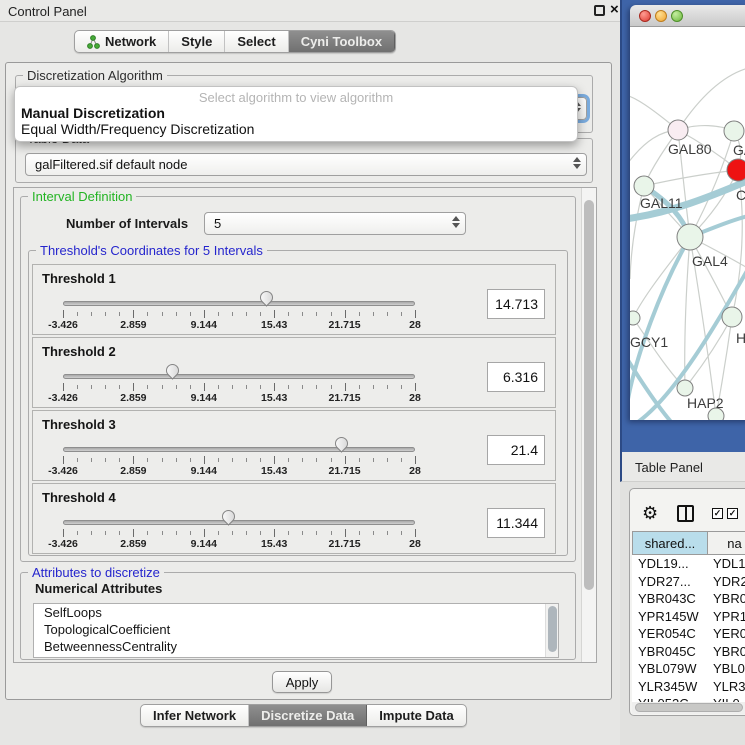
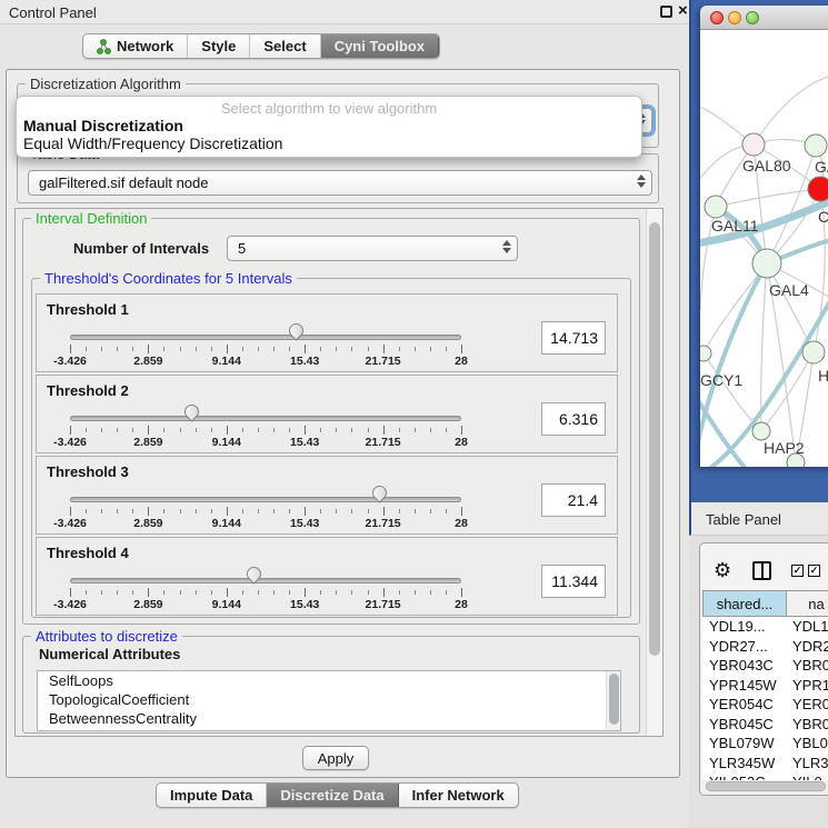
  Control Panel
  ×
  Network
  Style
  Select
  Cyni Toolbox
  Discretization Algorithm
  galFiltered.sif default node
  Interval Definition
  Number of Intervals
  5
  Threshold's Coordinates for 5 Intervals
  Threshold 1
  -3.426
  2.859
  9.144
  15.43
  21.715
  28
  14.713
  Threshold 2
  -3.426
  2.859
  9.144
  15.43
  21.715
  28
  6.316
  Threshold 3
  -3.426
  2.859
  9.144
  15.43
  21.715
  28
  21.4
  Threshold 4
  -3.426
  2.859
  9.144
  15.43
  21.715
  28
  11.344
  Numerical Attributes
  SelfLoops
  TopologicalCoefficient
  BetweennessCentrality
  Attributes to discretize
  Apply
- Infer Network
+ Impute Data
  Discretize Data
- Impute Data
+ Infer Network
  Select algorithm to view algorithm
  Manual Discretization
  Equal Width/Frequency Discretization
  GAL80
  C
  GAL11
  GAL4
  GCY1
  H
  HAP2
  Table Panel
  ⚙
  ✓
  ✓
  shared...
  na
  YDL19...
  YDL1
  YDR27...
  YDR2
  YBR043C
  YBR0
  YPR145W
  YPR1
  YER054C
  YER0
  YBR045C
  YBR0
  YBL079W
  YBL0
  YLR345W
  YLR3
